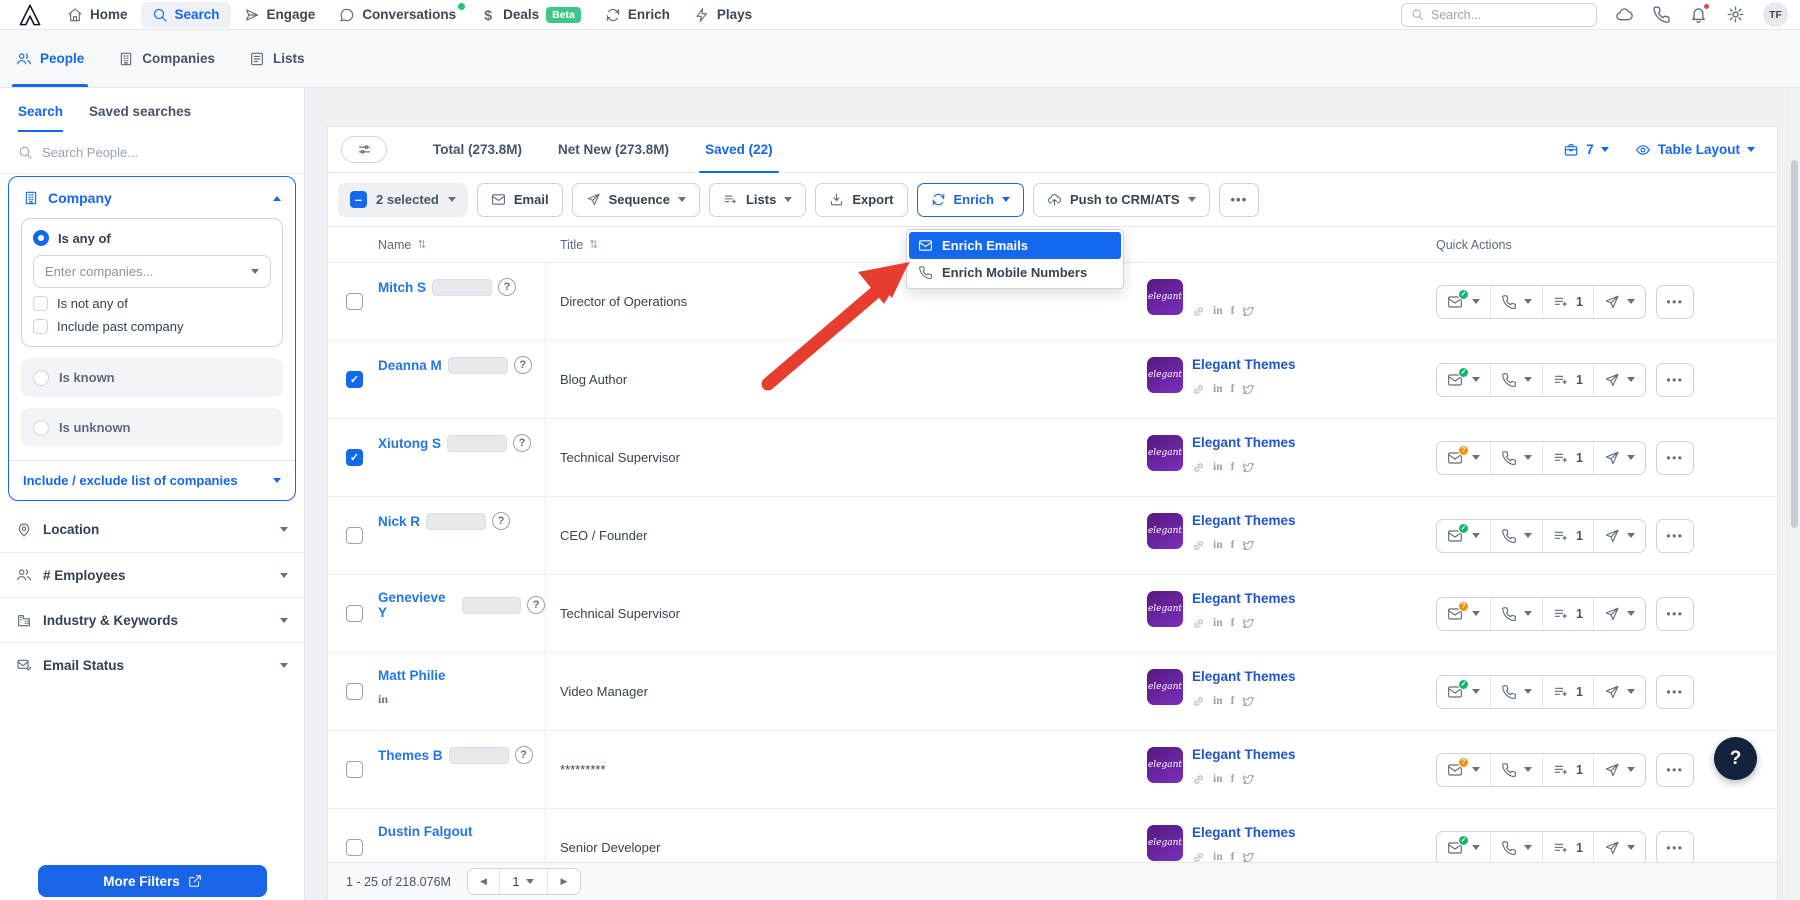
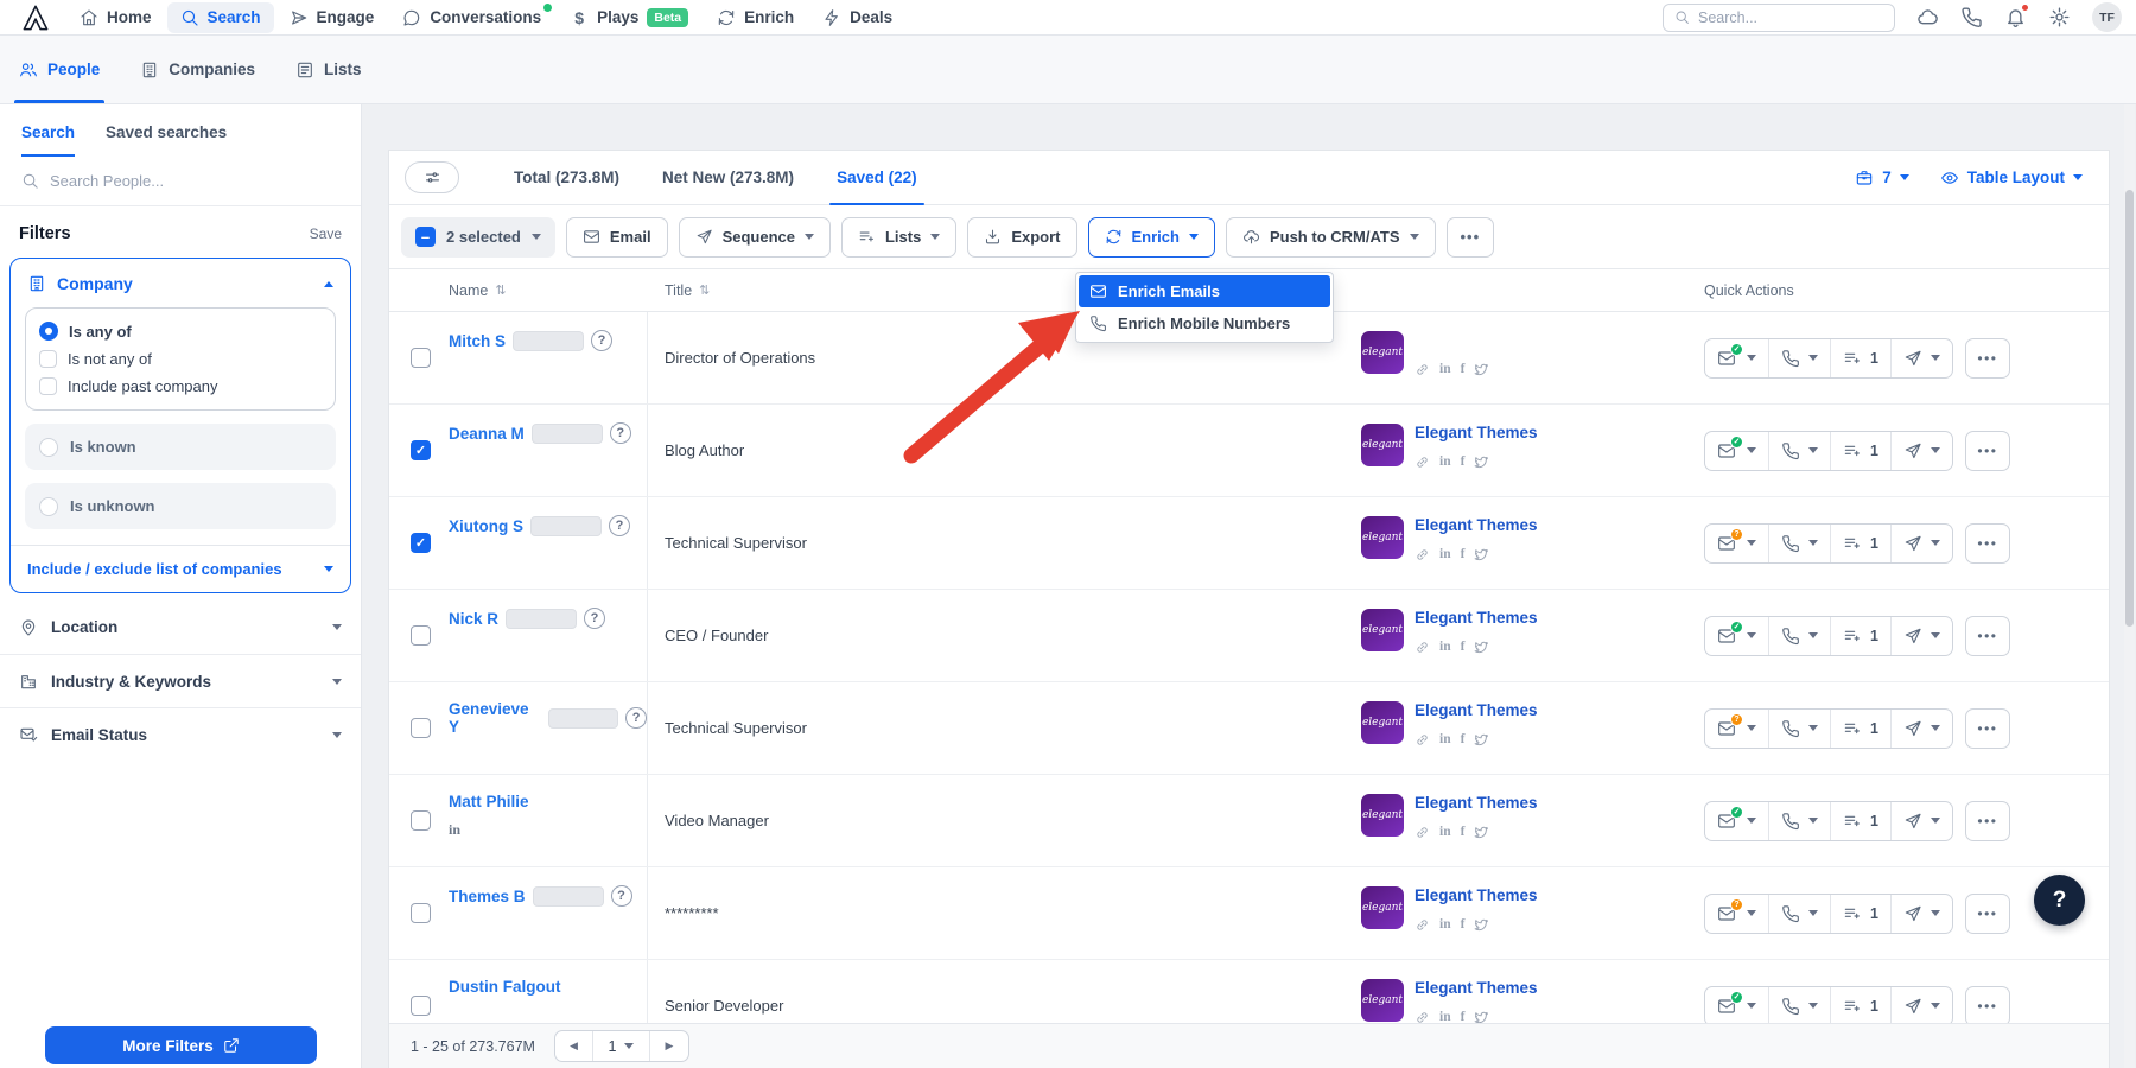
  Home
  Search
  Engage
  Conversations
  $
- Deals
+ Plays
  Beta
  Enrich
- Plays
+ Deals
  Search...
  TF
  People
  Companies
  Lists
  Search
  Saved searches
  Search People...
+ Filters
+ Save
  Company
  Is any of
- Enter companies...
  Is not any of
  Include past company
  Is known
  Is unknown
  Include / exclude list of companies
  Location
- # Employees
  Industry & Keywords
  Email Status
  More Filters
  Total (273.8M)
  Net New (273.8M)
  Saved (22)
  7
  Table Layout
  2 selected
  Email
  Sequence
  Lists
  Export
  Enrich
  Push to CRM/ATS
  •••
  Name
  ⇅
  Title
  ⇅
  Quick Actions
  Mitch S
  ?
  Director of Operations
  elegant
  in
  f
  1
  •••
  Deanna M
  ?
  Blog Author
  elegant
  Elegant Themes
  in
  f
  1
  •••
  Xiutong S
  ?
  Technical Supervisor
  elegant
  Elegant Themes
  in
  f
  1
  •••
  Nick R
  ?
  CEO / Founder
  elegant
  Elegant Themes
  in
  f
  1
  •••
  Genevieve Y
  ?
  Technical Supervisor
  elegant
  Elegant Themes
  in
  f
  1
  •••
  Matt Philie
  in
  Video Manager
  elegant
  Elegant Themes
  in
  f
  1
  •••
  Themes B
  ?
  *********
  elegant
  Elegant Themes
  in
  f
  1
  •••
  Dustin Falgout
  Senior Developer
  elegant
  Elegant Themes
  in
  f
  1
  •••
- 1 - 25 of 218.076M
+ 1 - 25 of 273.767M
  ◀
  1
  ▶
  Enrich Emails
  Enrich Mobile Numbers
  ?
